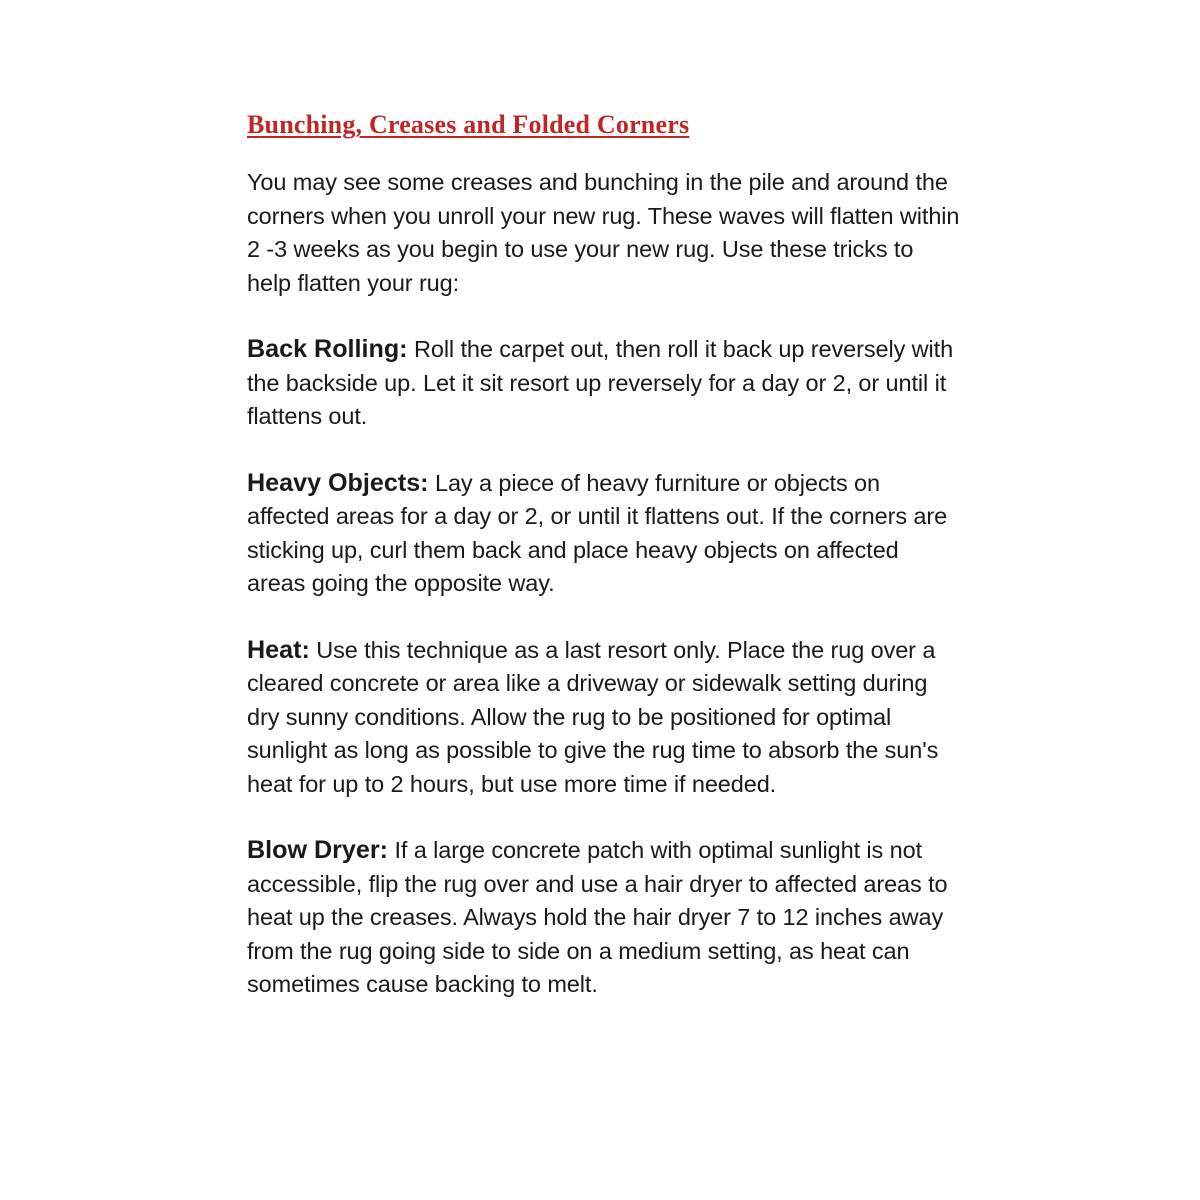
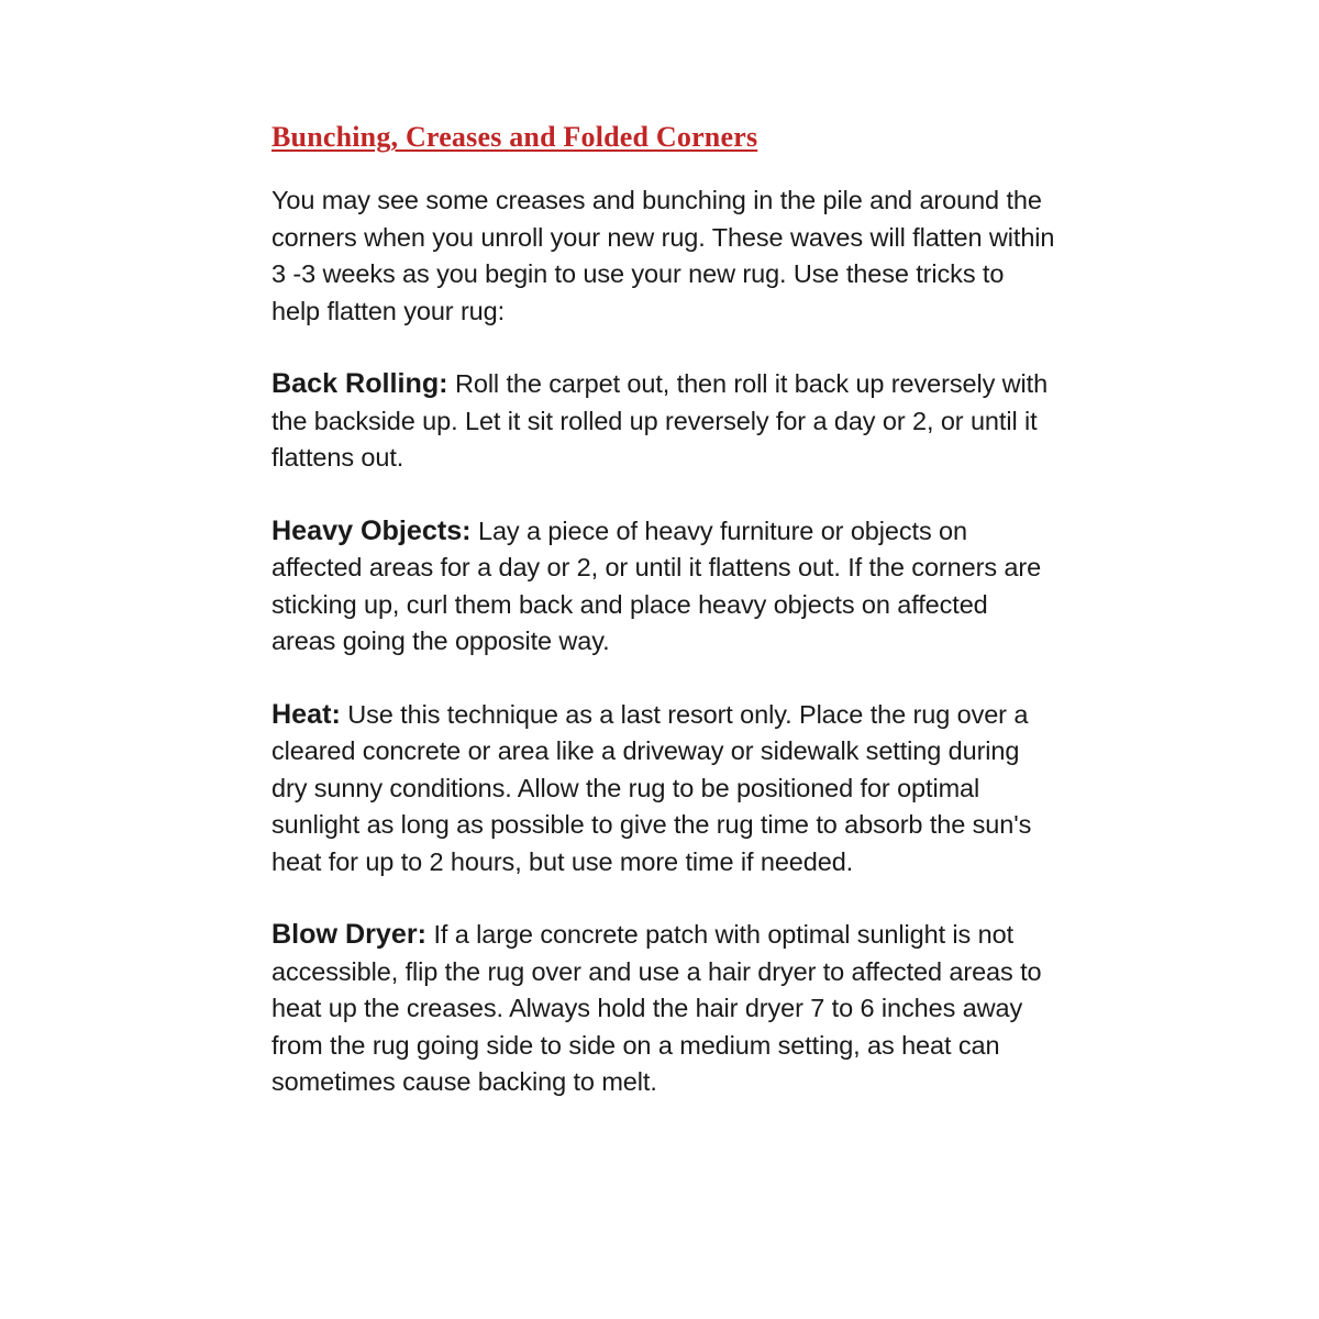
  Bunching, Creases and Folded Corners
- You may see some creases and bunching in the pile and around the corners when you unroll your new rug. These waves will flatten within 2 -3 weeks as you begin to use your new rug. Use these tricks to help flatten your rug:
+ You may see some creases and bunching in the pile and around the corners when you unroll your new rug. These waves will flatten within 3 -3 weeks as you begin to use your new rug. Use these tricks to help flatten your rug:
- Back Rolling: Roll the carpet out, then roll it back up reversely with the backside up. Let it sit resort up reversely for a day or 2, or until it flattens out.
+ Back Rolling: Roll the carpet out, then roll it back up reversely with the backside up. Let it sit rolled up reversely for a day or 2, or until it flattens out.
  Heavy Objects: Lay a piece of heavy furniture or objects on affected areas for a day or 2, or until it flattens out. If the corners are sticking up, curl them back and place heavy objects on affected areas going the opposite way.
  Heat: Use this technique as a last resort only. Place the rug over a cleared concrete or area like a driveway or sidewalk setting during dry sunny conditions. Allow the rug to be positioned for optimal sunlight as long as possible to give the rug time to absorb the sun's heat for up to 2 hours, but use more time if needed.
- Blow Dryer: If a large concrete patch with optimal sunlight is not accessible, flip the rug over and use a hair dryer to affected areas to heat up the creases. Always hold the hair dryer 7 to 12 inches away from the rug going side to side on a medium setting, as heat can sometimes cause backing to melt.
+ Blow Dryer: If a large concrete patch with optimal sunlight is not accessible, flip the rug over and use a hair dryer to affected areas to heat up the creases. Always hold the hair dryer 7 to 6 inches away from the rug going side to side on a medium setting, as heat can sometimes cause backing to melt.
